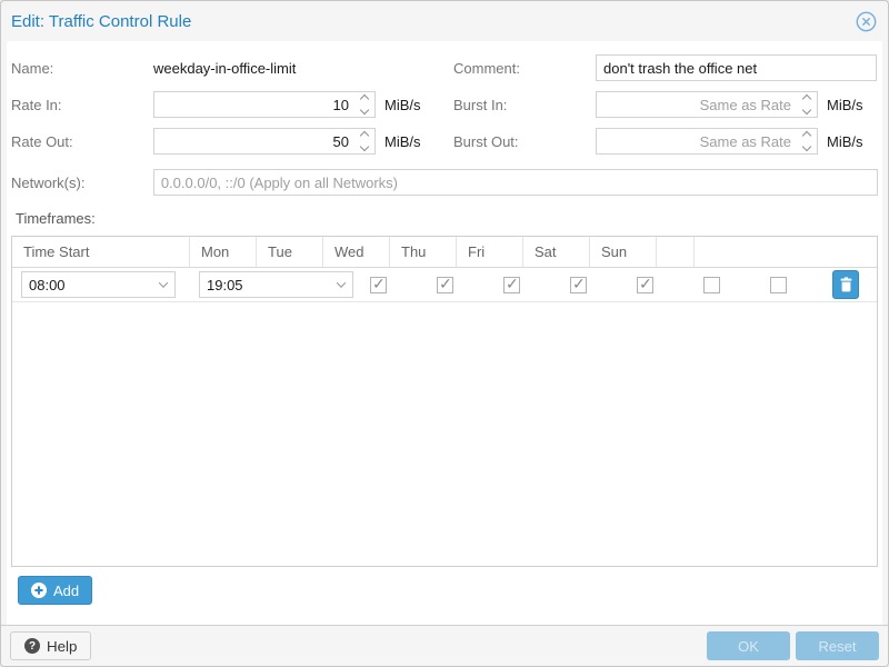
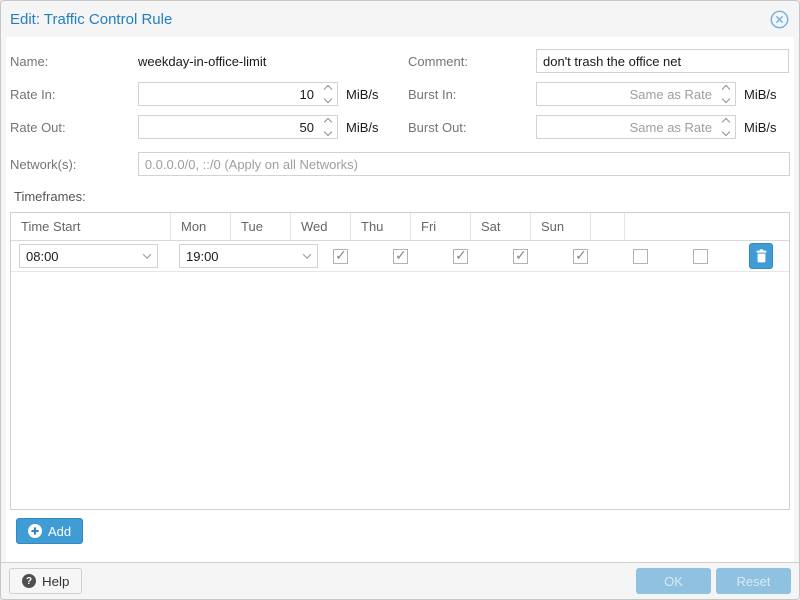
  Edit: Traffic Control Rule
  Name:
  weekday-in-office-limit
  Comment:
  don't trash the office net
  Rate In:
  10
  MiB/s
  Burst In:
  Same as Rate
  MiB/s
  Rate Out:
  50
  MiB/s
  Burst Out:
  Same as Rate
  MiB/s
  Network(s):
  0.0.0.0/0, ::/0 (Apply on all Networks)
  Timeframes:
  Time Start
  Mon
  Tue
  Wed
  Thu
  Fri
  Sat
  Sun
  08:00
- 19:05
+ 19:00
  Add
  ?
  Help
  OK
  Reset
